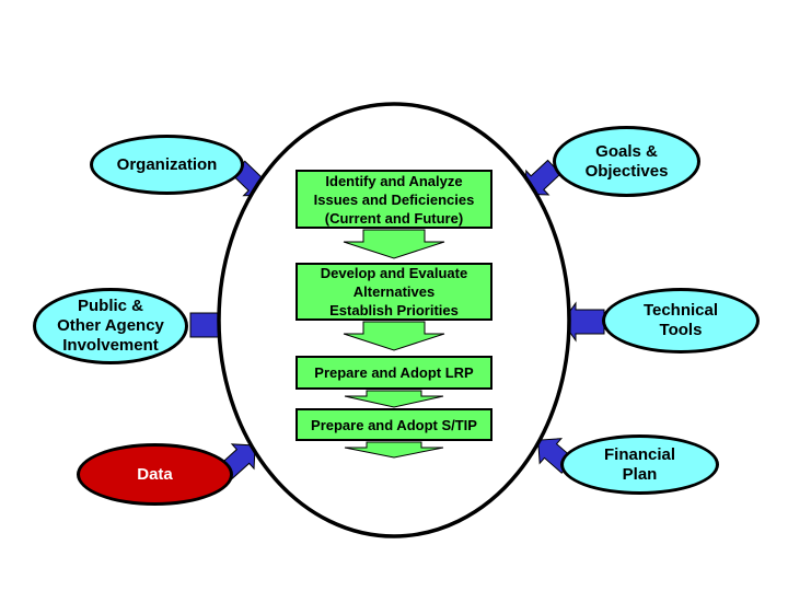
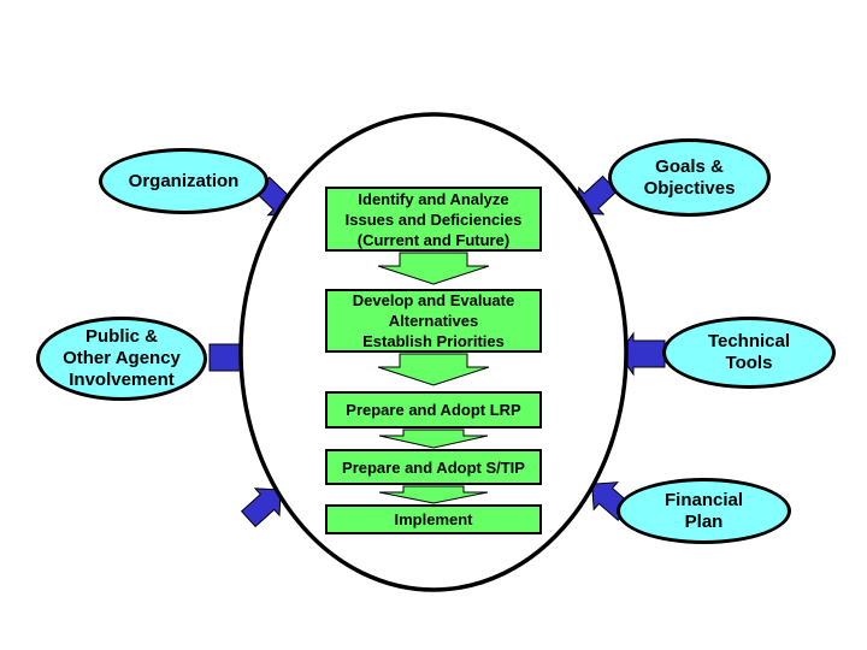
  Identify and Analyze
  Issues and Deficiencies
  (Current and Future)
  Develop and Evaluate
  Alternatives
  Establish Priorities
  Prepare and Adopt LRP
  Prepare and Adopt S/TIP
+ Implement
  Organization
  Public &
  Other Agency
  Involvement
- Data
  Goals &
  Objectives
  Technical
  Tools
  Financial
  Plan
